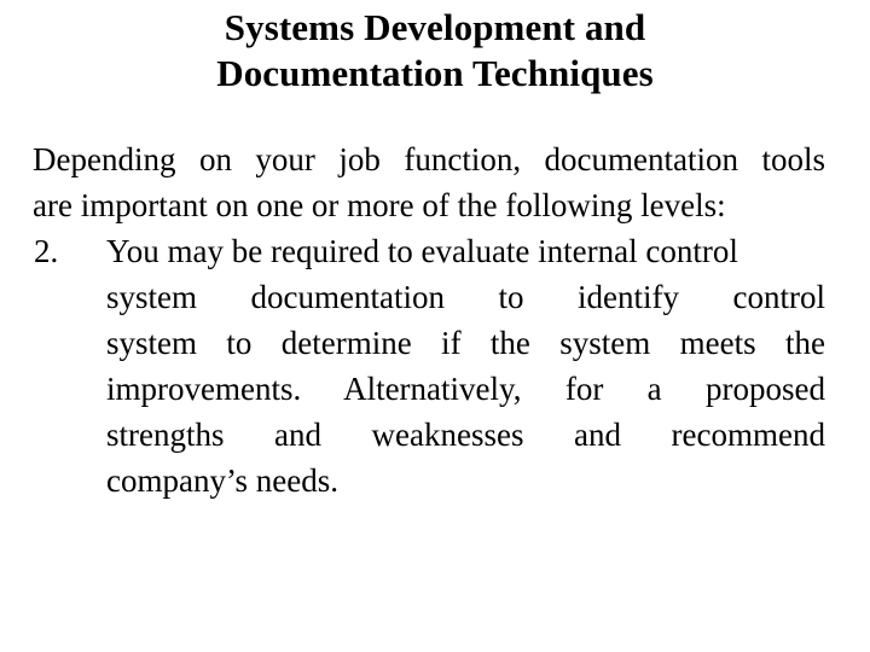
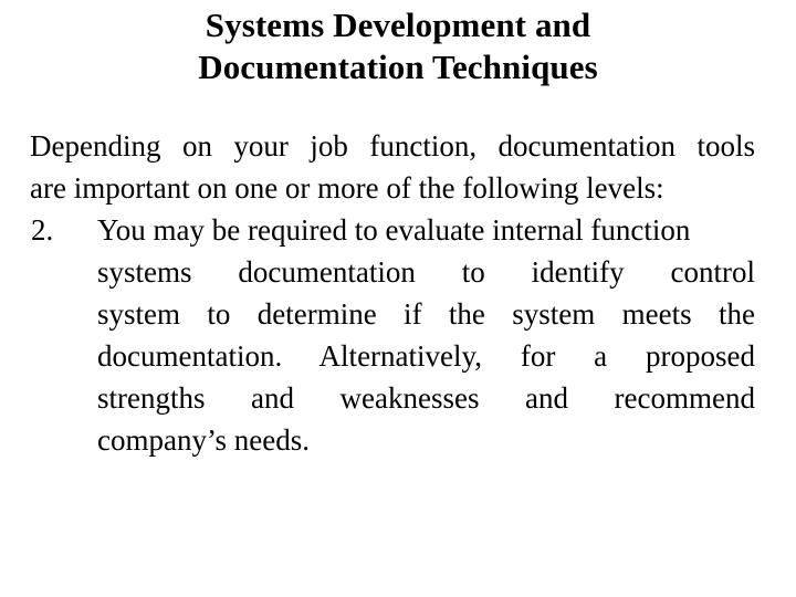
  Systems Development and
  Documentation Techniques
  Depending on your job function, documentation tools
  are important on one or more of the following levels:
  2.
- You may be required to evaluate internal control
+ You may be required to evaluate internal function
- system documentation to identify control
+ systems documentation to identify control
  system to determine if the system meets the
- improvements. Alternatively, for a proposed
+ documentation. Alternatively, for a proposed
  strengths and weaknesses and recommend
  company’s needs.
